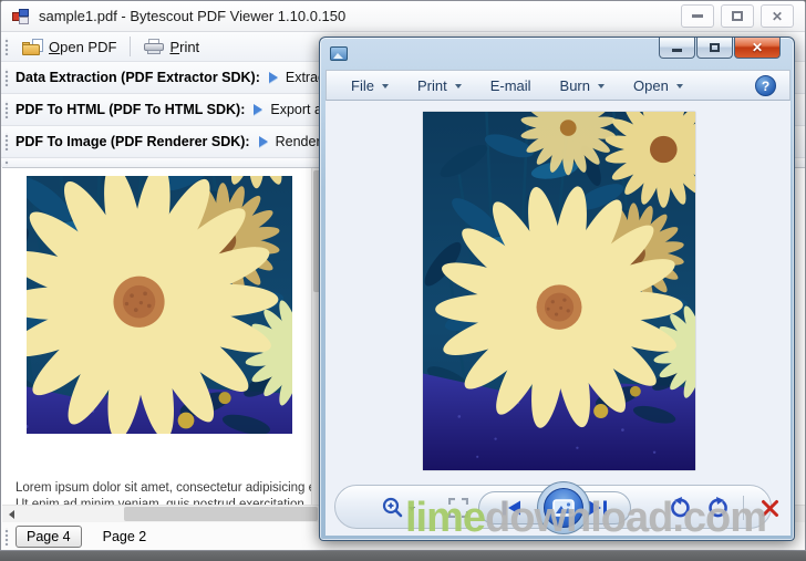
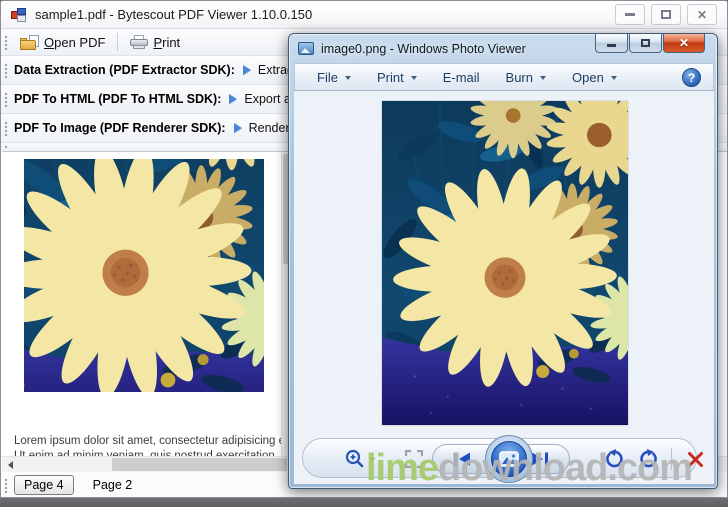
  sample1.pdf - Bytescout PDF Viewer 1.10.0.150
  ✕
  Open PDF
  Print
  Data Extraction (PDF Extractor SDK):
  Extra
  PDF To HTML (PDF To HTML SDK):
  PDF To Image (PDF Renderer SDK):
  Lorem ipsum dolor sit amet, consectetur adipisicing
  Page 4
  Page 2
+ image0.png - Windows Photo Viewer
  ✕
  File
  Print
  E-mail
  Burn
  Open
  ?
  limedownload.com
